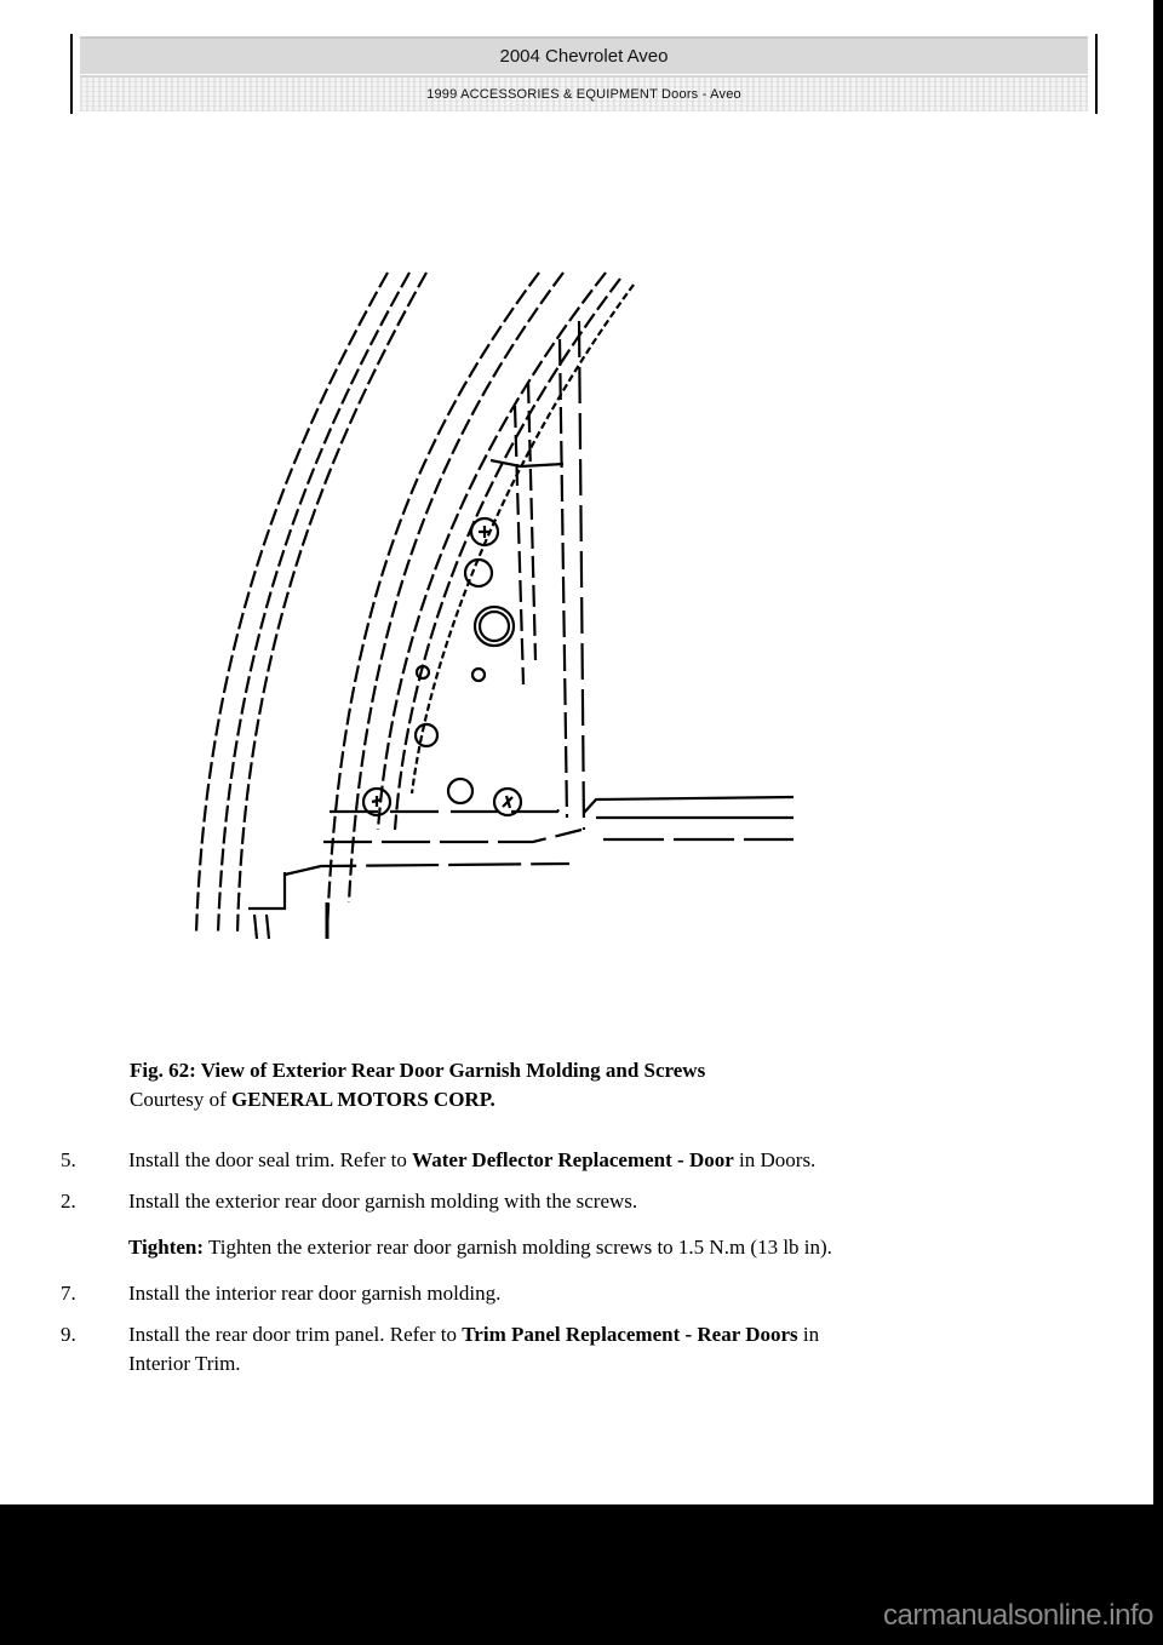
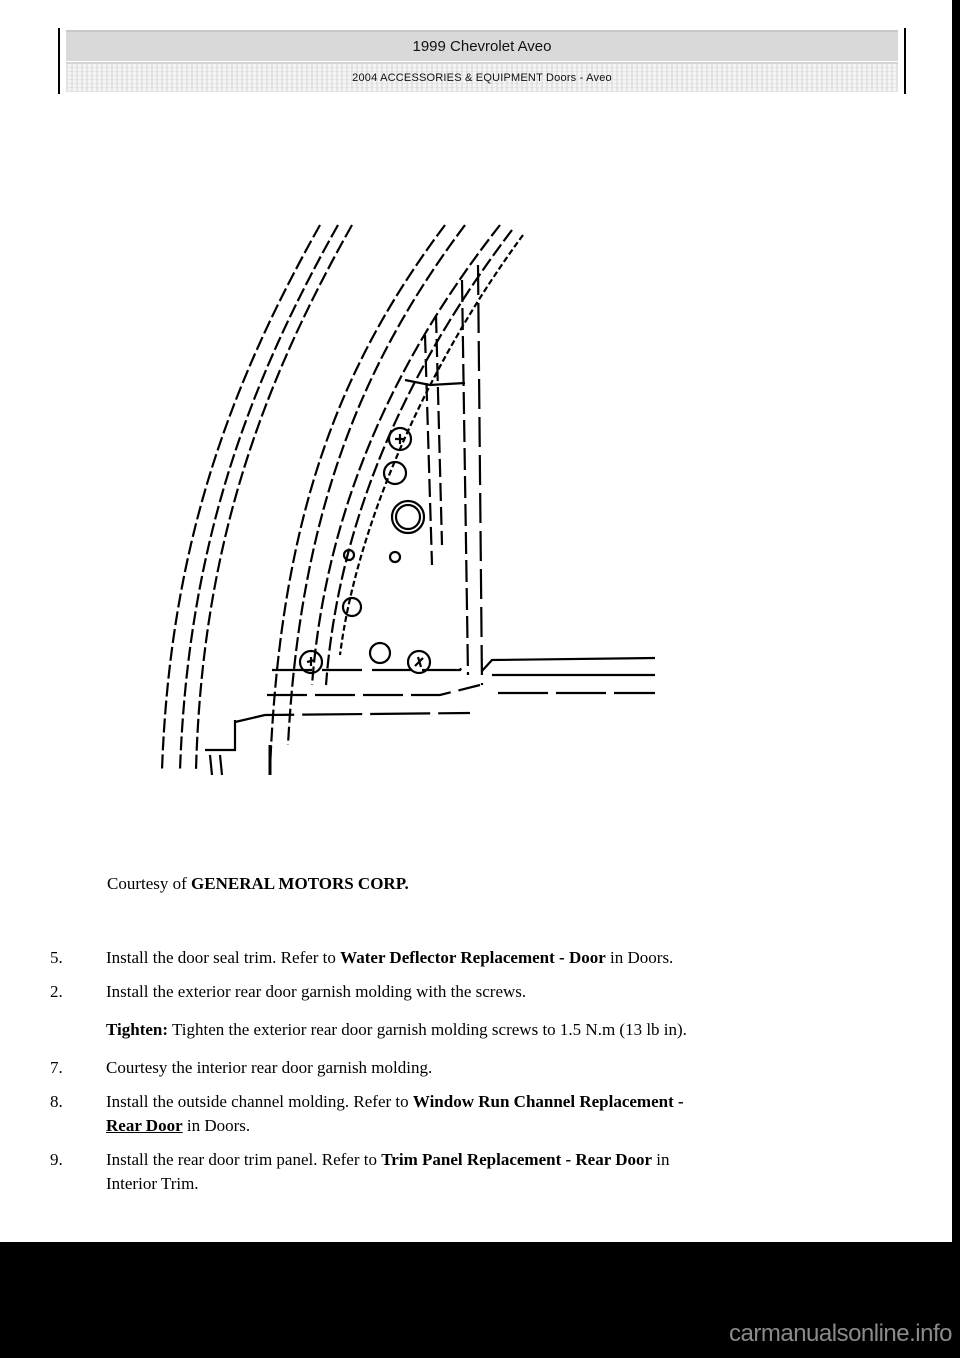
- 2004 Chevrolet Aveo
+ 1999 Chevrolet Aveo
- 1999 ACCESSORIES & EQUIPMENT Doors - Aveo
+ 2004 ACCESSORIES & EQUIPMENT Doors - Aveo
- Fig. 62: View of Exterior Rear Door Garnish Molding and Screws
  Courtesy of GENERAL MOTORS CORP.
  5.
  Install the door seal trim. Refer to Water Deflector Replacement - Door in Doors.
  2.
  Install the exterior rear door garnish molding with the screws.
  Tighten: Tighten the exterior rear door garnish molding screws to 1.5 N.m (13 lb in).
  7.
- Install the interior rear door garnish molding.
+ Courtesy the interior rear door garnish molding.
+ 8.
+ Install the outside channel molding. Refer to Window Run Channel Replacement -
+ Rear Door in Doors.
  9.
- Install the rear door trim panel. Refer to Trim Panel Replacement - Rear Doors in
+ Install the rear door trim panel. Refer to Trim Panel Replacement - Rear Door in
  Interior Trim.
  carmanualsonline.info
